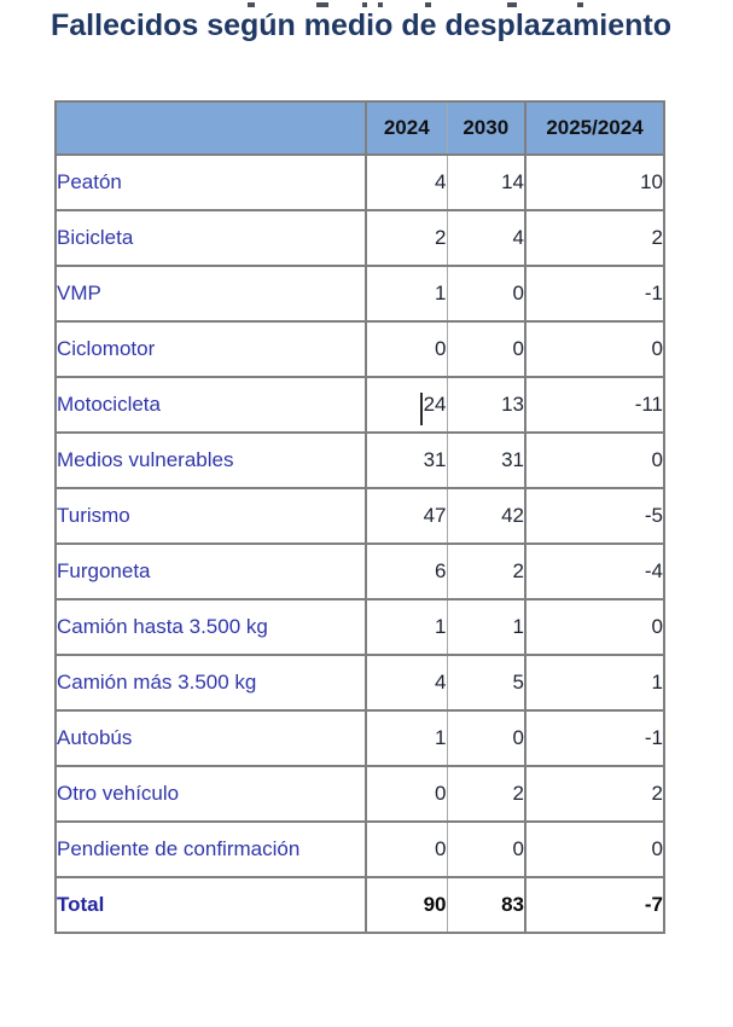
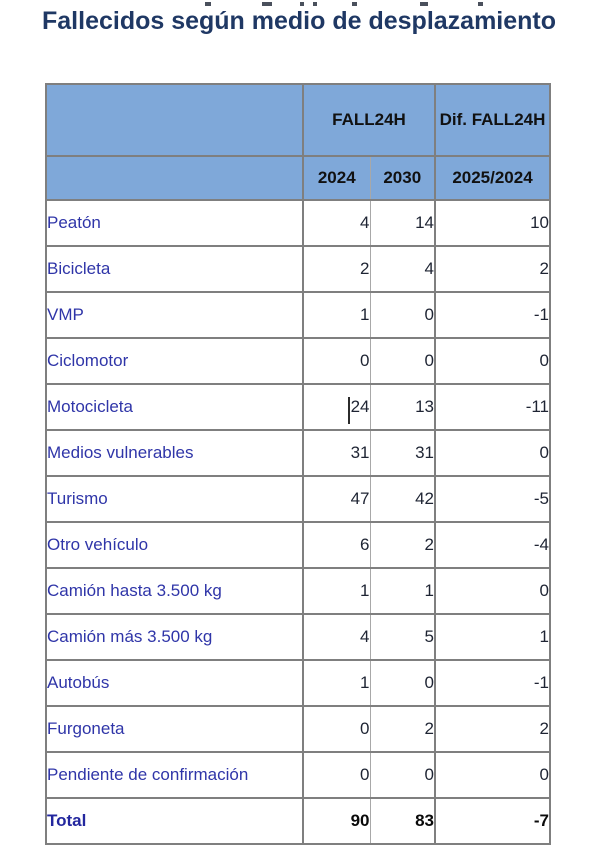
  Fallecidos según medio de desplazamiento
+ 	FALL24H	Dif. FALL24H
  	2024	2030	2025/2024
  Peatón	4	14	10
  Bicicleta	2	4	2
  VMP	1	0	-1
  Ciclomotor	0	0	0
  Motocicleta	24	13	-11
  Medios vulnerables	31	31	0
  Turismo	47	42	-5
- Furgoneta	6	2	-4
+ Otro vehículo	6	2	-4
  Camión hasta 3.500 kg	1	1	0
  Camión más 3.500 kg	4	5	1
  Autobús	1	0	-1
- Otro vehículo	0	2	2
+ Furgoneta	0	2	2
  Pendiente de confirmación	0	0	0
  Total	90	83	-7
